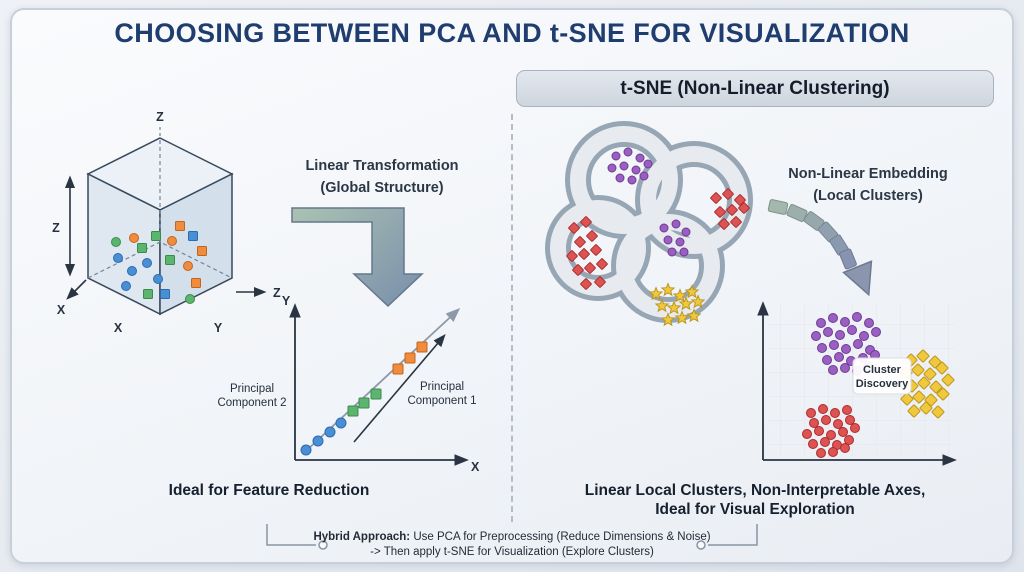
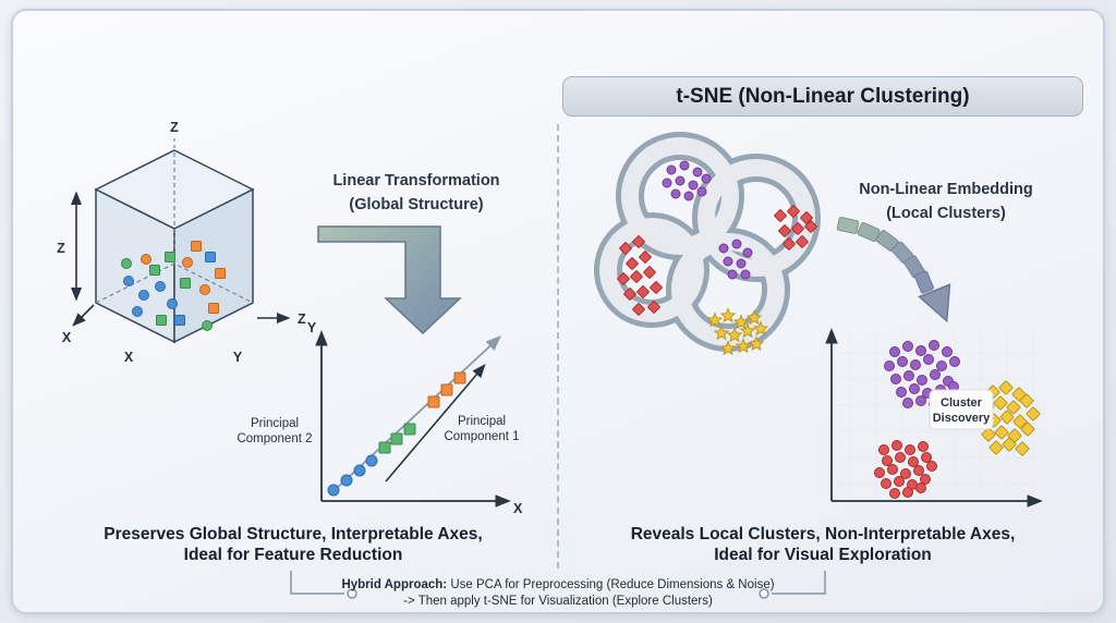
- CHOOSING BETWEEN PCA AND t-SNE FOR VISUALIZATION
  t-SNE (Non-Linear Clustering)
  Z
  Z
  X
  X
  Y
  Z
  Linear Transformation
  (Global Structure)
  Y
  X
  Principal
  Component 2
  Principal
  Component 1
  Non-Linear Embedding
  (Local Clusters)
  Cluster
  Discovery
+ Preserves Global Structure, Interpretable Axes,
  Ideal for Feature Reduction
- Linear Local Clusters, Non-Interpretable Axes,
+ Reveals Local Clusters, Non-Interpretable Axes,
  Ideal for Visual Exploration
  Hybrid Approach: Use PCA for Preprocessing (Reduce Dimensions & Noise)
  -> Then apply t-SNE for Visualization (Explore Clusters)
